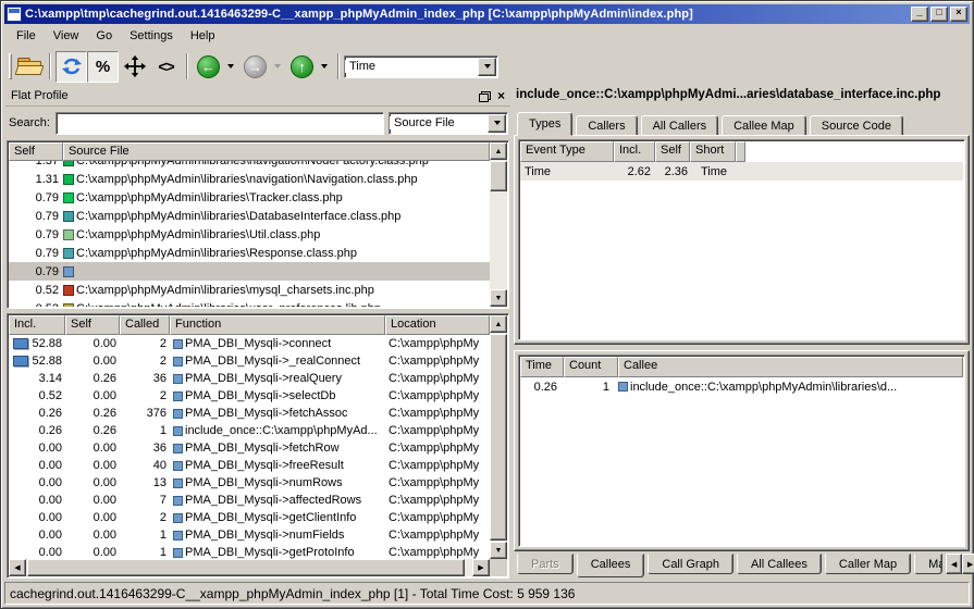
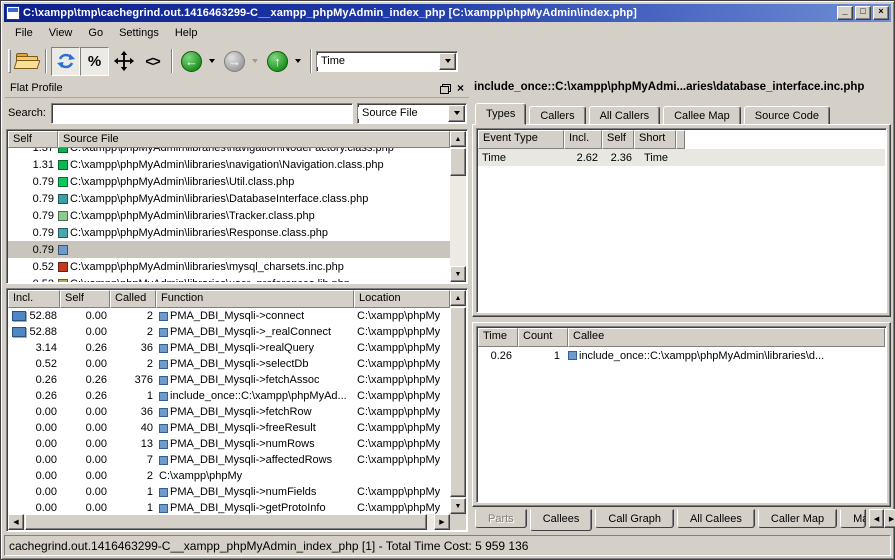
  C:\xampp\tmp\cachegrind.out.1416463299-C__xampp_phpMyAdmin_index_php [C:\xampp\phpMyAdmin\index.php]
  _
  □
  ×
  File
  View
  Go
  Settings
  Help
  %
  <>
  ←
  →
  ↑
  Time
  Flat Profile
  ×
  Search:
  Source File
  Self
  Source File
  1.37
  C:\xampp\phpMyAdmin\libraries\navigation\NodeFactory.class.php
  1.31
  C:\xampp\phpMyAdmin\libraries\navigation\Navigation.class.php
  0.79
- C:\xampp\phpMyAdmin\libraries\Tracker.class.php
+ C:\xampp\phpMyAdmin\libraries\Util.class.php
  0.79
  C:\xampp\phpMyAdmin\libraries\DatabaseInterface.class.php
  0.79
- C:\xampp\phpMyAdmin\libraries\Util.class.php
+ C:\xampp\phpMyAdmin\libraries\Tracker.class.php
  0.79
  C:\xampp\phpMyAdmin\libraries\Response.class.php
  0.79
  0.52
  C:\xampp\phpMyAdmin\libraries\mysql_charsets.inc.php
  Incl.
  Self
  Called
  Function
  Location
  52.88
  0.00
  2
  PMA_DBI_Mysqli->connect
  C:\xampp\phpMy
  52.88
  0.00
  2
  PMA_DBI_Mysqli->_realConnect
  C:\xampp\phpMy
  3.14
  0.26
  36
  PMA_DBI_Mysqli->realQuery
  C:\xampp\phpMy
  0.52
  0.00
  2
  PMA_DBI_Mysqli->selectDb
  C:\xampp\phpMy
  0.26
  0.26
  376
  PMA_DBI_Mysqli->fetchAssoc
  C:\xampp\phpMy
  0.26
  0.26
  1
  include_once::C:\xampp\phpMyAd...
  C:\xampp\phpMy
  0.00
  0.00
  36
  PMA_DBI_Mysqli->fetchRow
  C:\xampp\phpMy
  0.00
  0.00
  40
  PMA_DBI_Mysqli->freeResult
  C:\xampp\phpMy
  0.00
  0.00
  13
  PMA_DBI_Mysqli->numRows
  C:\xampp\phpMy
  0.00
  0.00
  7
  PMA_DBI_Mysqli->affectedRows
  C:\xampp\phpMy
  0.00
  0.00
  2
- PMA_DBI_Mysqli->getClientInfo
  C:\xampp\phpMy
  0.00
  0.00
  1
  PMA_DBI_Mysqli->numFields
  C:\xampp\phpMy
  0.00
  0.00
  1
  PMA_DBI_Mysqli->getProtoInfo
  C:\xampp\phpMy
  include_once::C:\xampp\phpMyAdmi...aries\database_interface.inc.php
  Types
  Callers
  All Callers
  Callee Map
  Source Code
  Event Type
  Incl.
  Self
  Short
  Time
  2.62
  2.36
  Time
  Time
  Count
  Callee
  0.26
  1
  include_once::C:\xampp\phpMyAdmin\libraries\d...
  Parts
  Callees
  Call Graph
  All Callees
  Caller Map
  cachegrind.out.1416463299-C__xampp_phpMyAdmin_index_php [1] - Total Time Cost: 5 959 136
